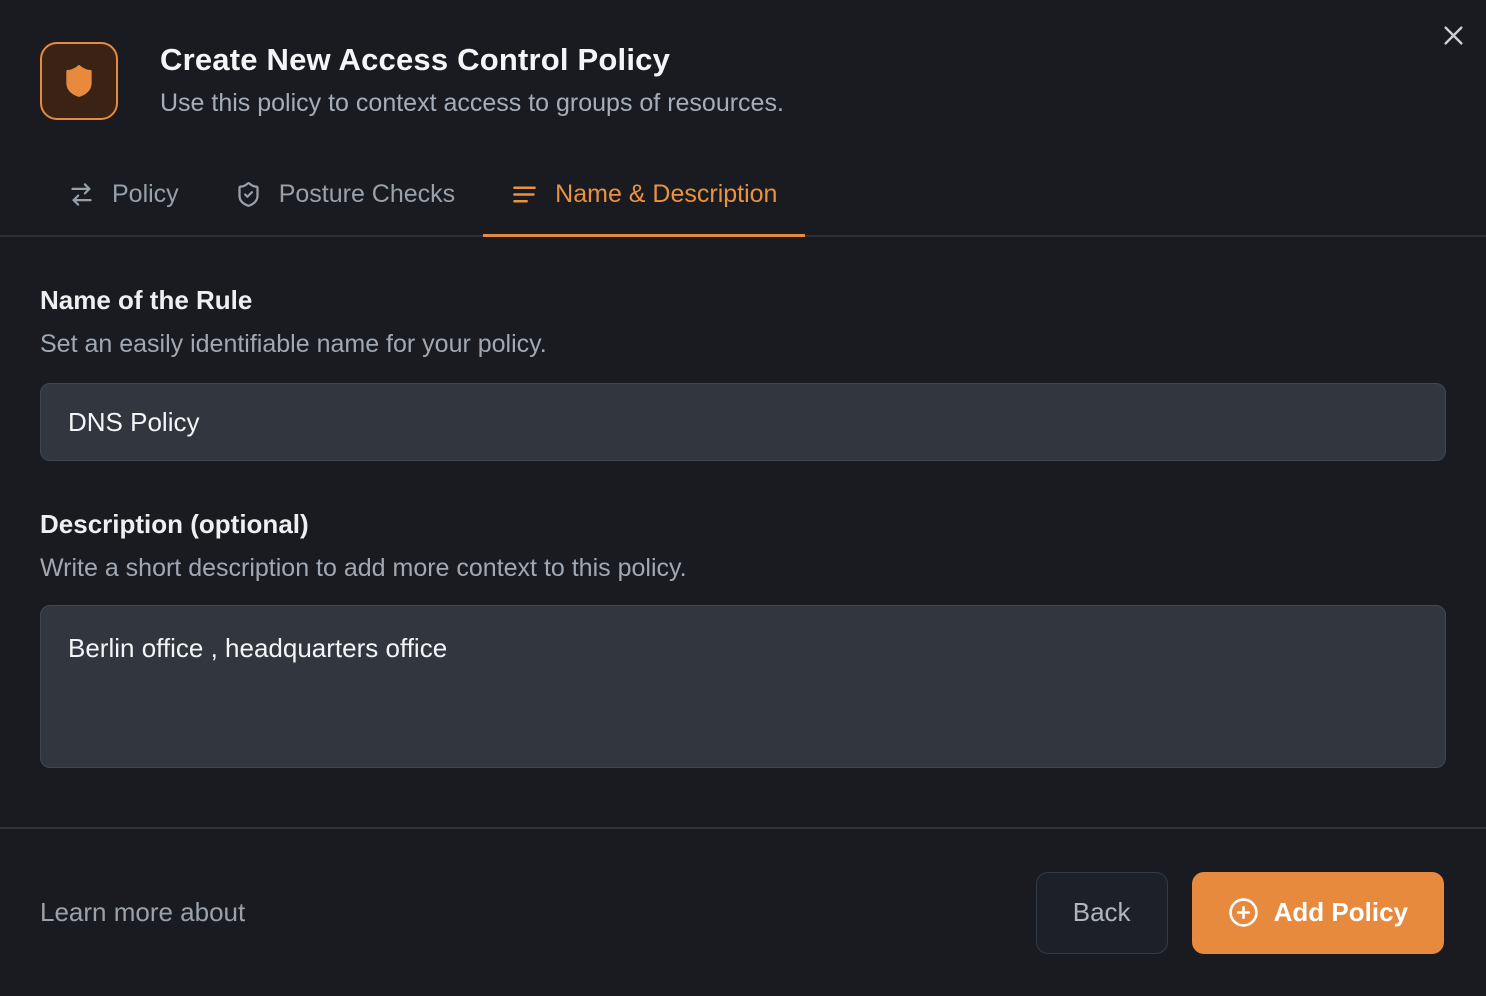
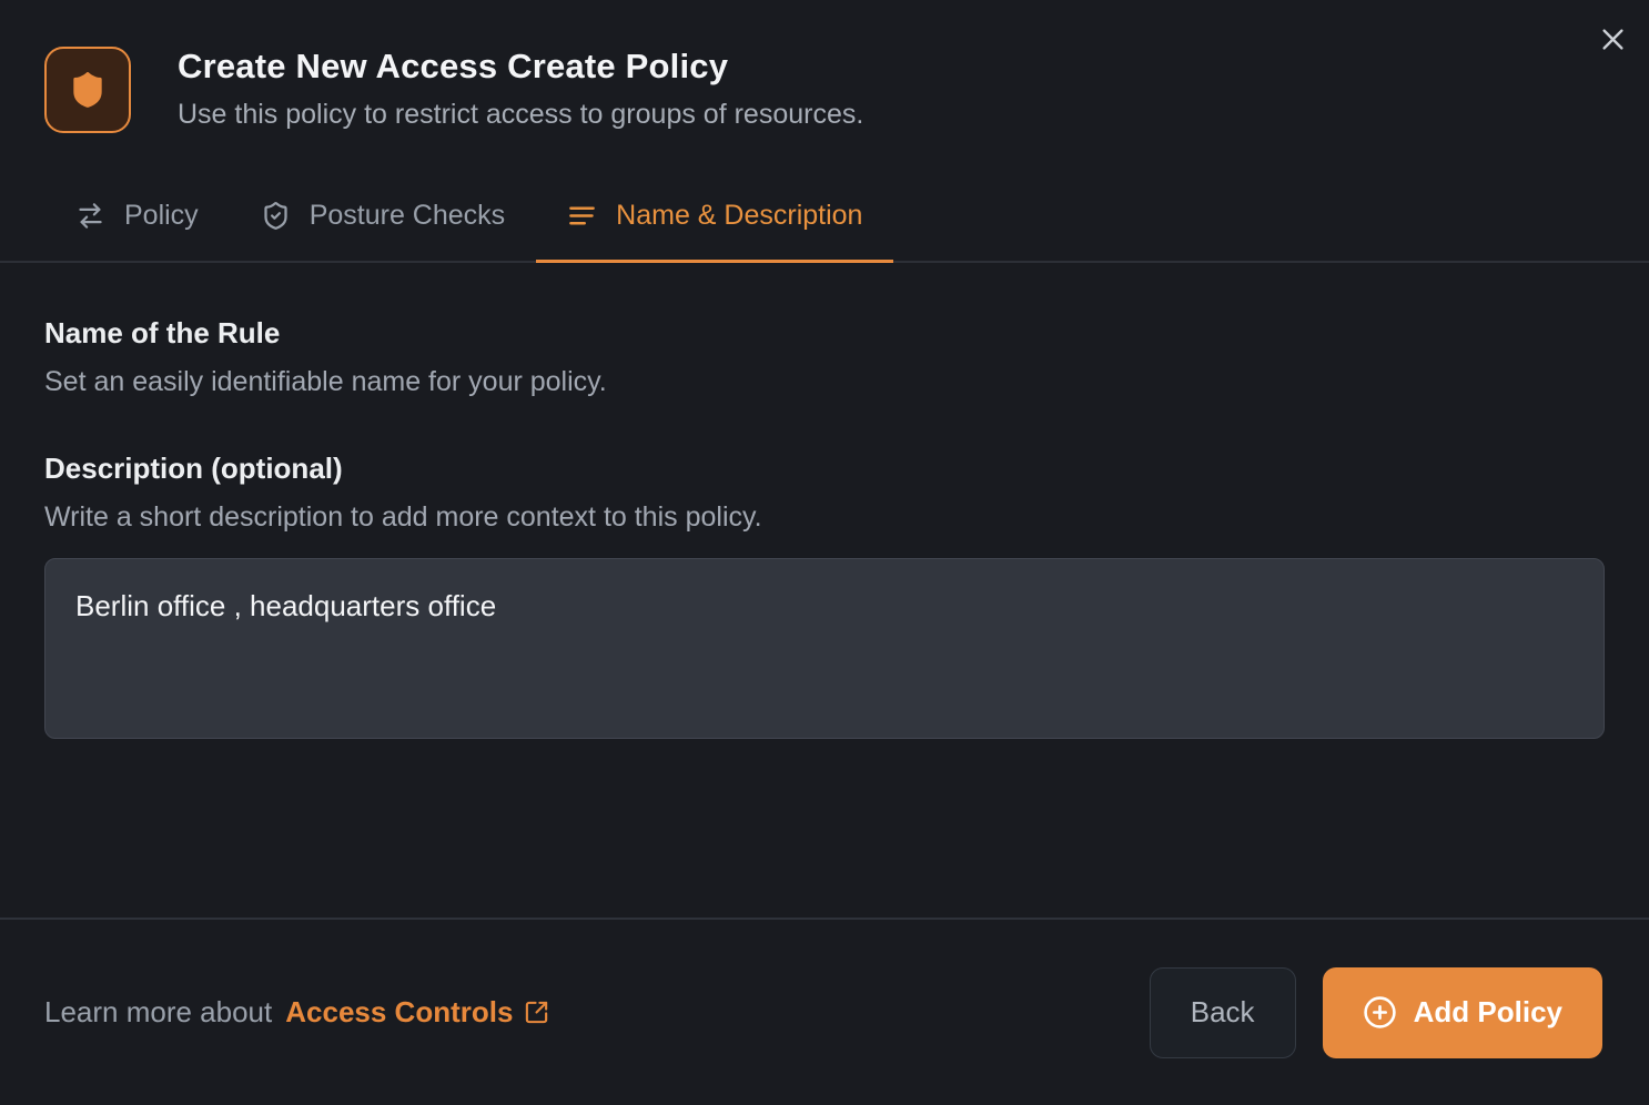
- Create New Access Control Policy
+ Create New Access Create Policy
- Use this policy to context access to groups of resources.
+ Use this policy to restrict access to groups of resources.
  Policy
  Posture Checks
  Name & Description
  Name of the Rule
  Set an easily identifiable name for your policy.
- DNS Policy
  Description (optional)
  Write a short description to add more context to this policy.
  Berlin office , headquarters office
  Learn more about
+ Access Controls
  Back
  Add Policy
